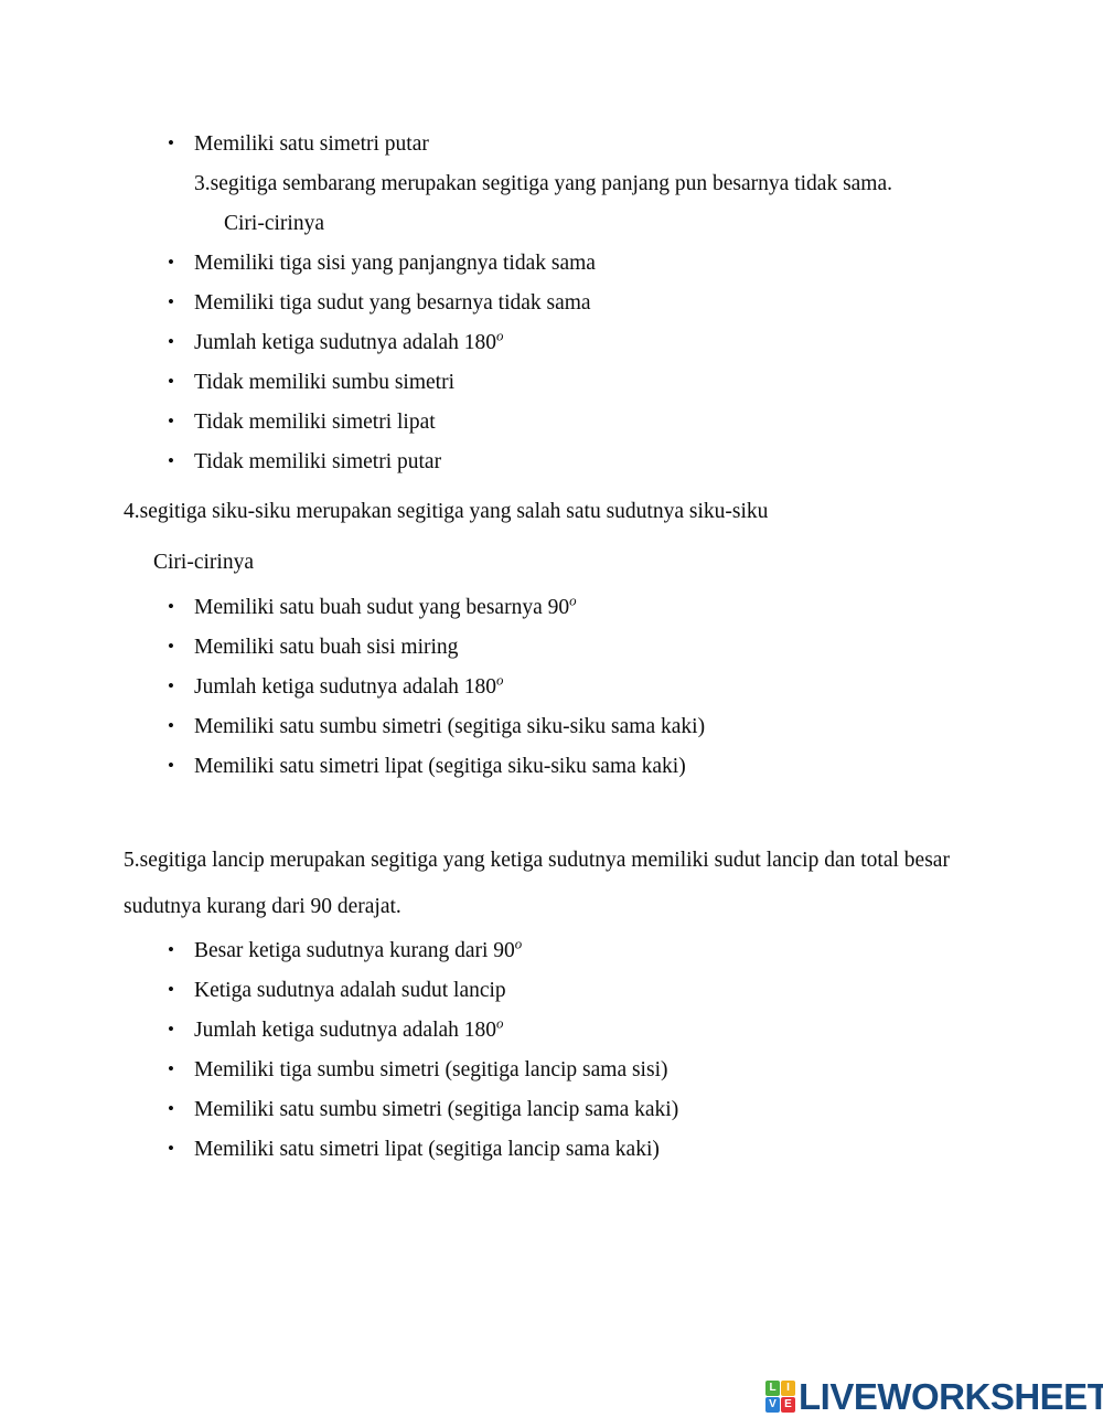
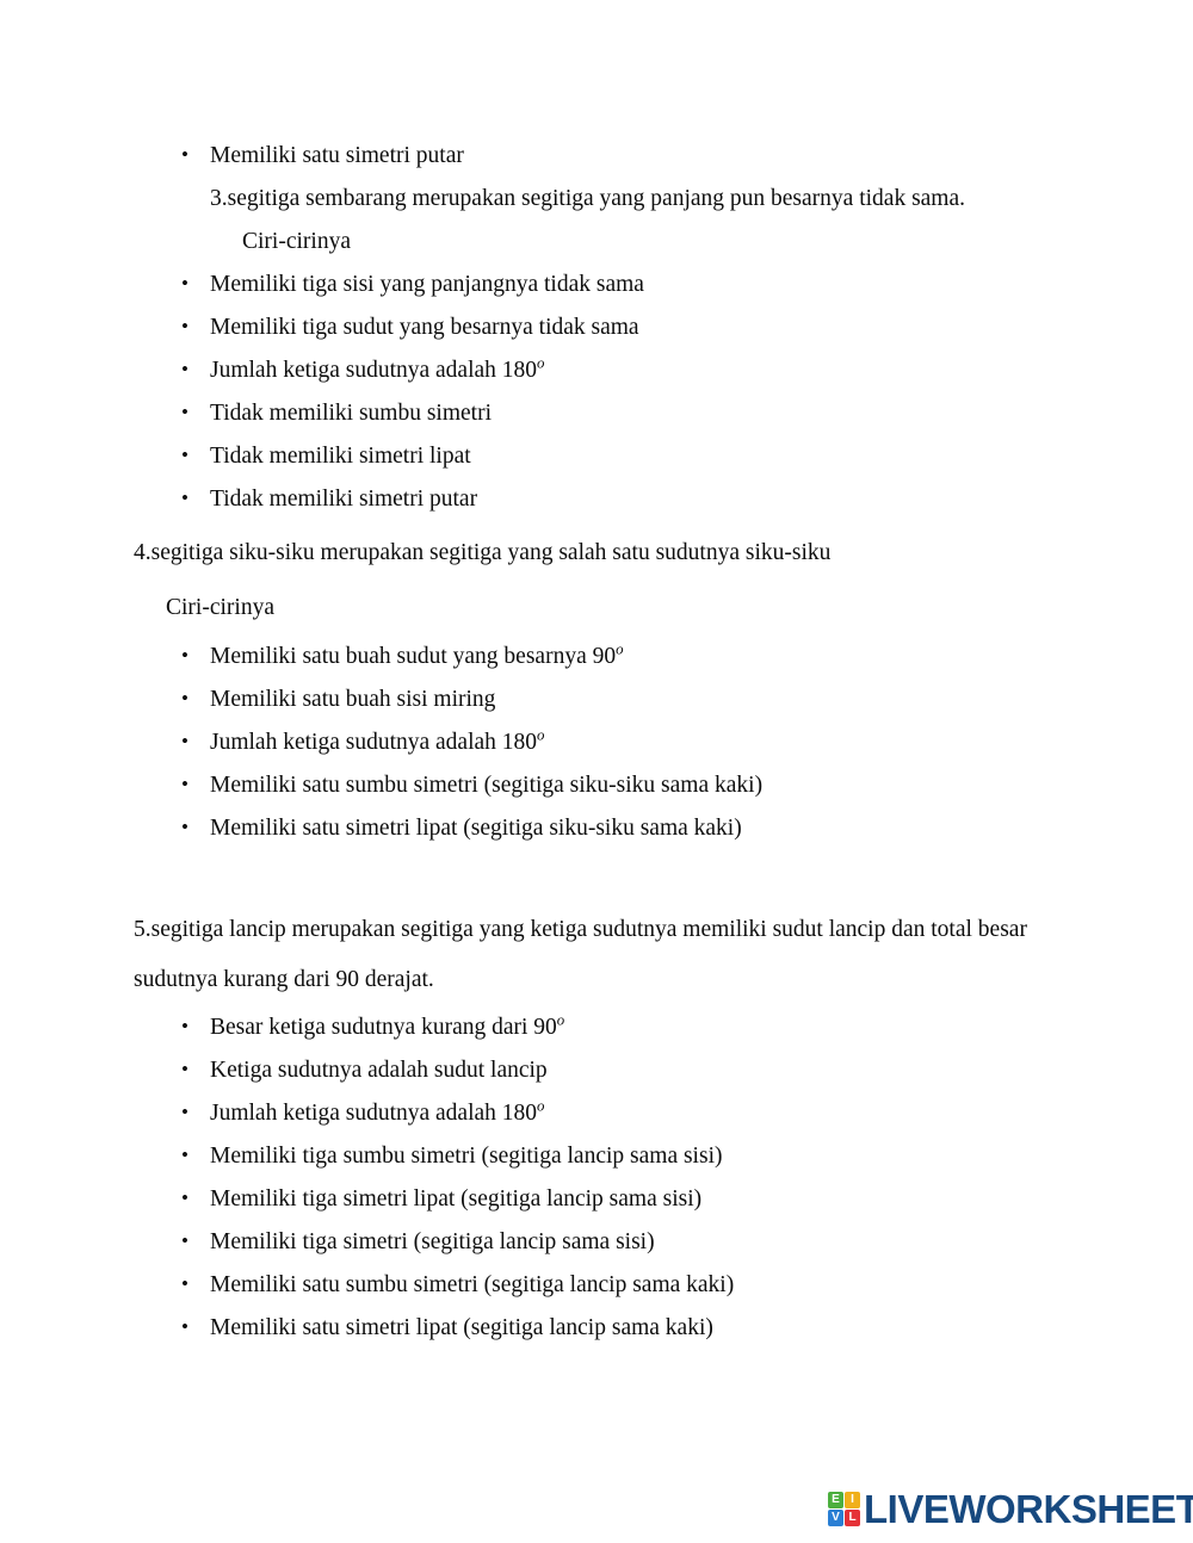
  Memiliki satu simetri putar
  3.segitiga sembarang merupakan segitiga yang panjang pun besarnya tidak sama.
  Ciri-cirinya
  Memiliki tiga sisi yang panjangnya tidak sama
  Memiliki tiga sudut yang besarnya tidak sama
  Jumlah ketiga sudutnya adalah 180o
  Tidak memiliki sumbu simetri
  Tidak memiliki simetri lipat
  Tidak memiliki simetri putar
  4.segitiga siku-siku merupakan segitiga yang salah satu sudutnya siku-siku
  Ciri-cirinya
  Memiliki satu buah sudut yang besarnya 90o
  Memiliki satu buah sisi miring
  Jumlah ketiga sudutnya adalah 180o
  Memiliki satu sumbu simetri (segitiga siku-siku sama kaki)
  Memiliki satu simetri lipat (segitiga siku-siku sama kaki)
  5.segitiga lancip merupakan segitiga yang ketiga sudutnya memiliki sudut lancip dan total besar sudutnya kurang dari 90 derajat.
  Besar ketiga sudutnya kurang dari 90o
  Ketiga sudutnya adalah sudut lancip
  Jumlah ketiga sudutnya adalah 180o
  Memiliki tiga sumbu simetri (segitiga lancip sama sisi)
+ Memiliki tiga simetri lipat (segitiga lancip sama sisi)
+ Memiliki tiga simetri (segitiga lancip sama sisi)
  Memiliki satu sumbu simetri (segitiga lancip sama kaki)
  Memiliki satu simetri lipat (segitiga lancip sama kaki)
- L
+ E
  I
  V
- E
+ L
  LIVEWORKSHEET
